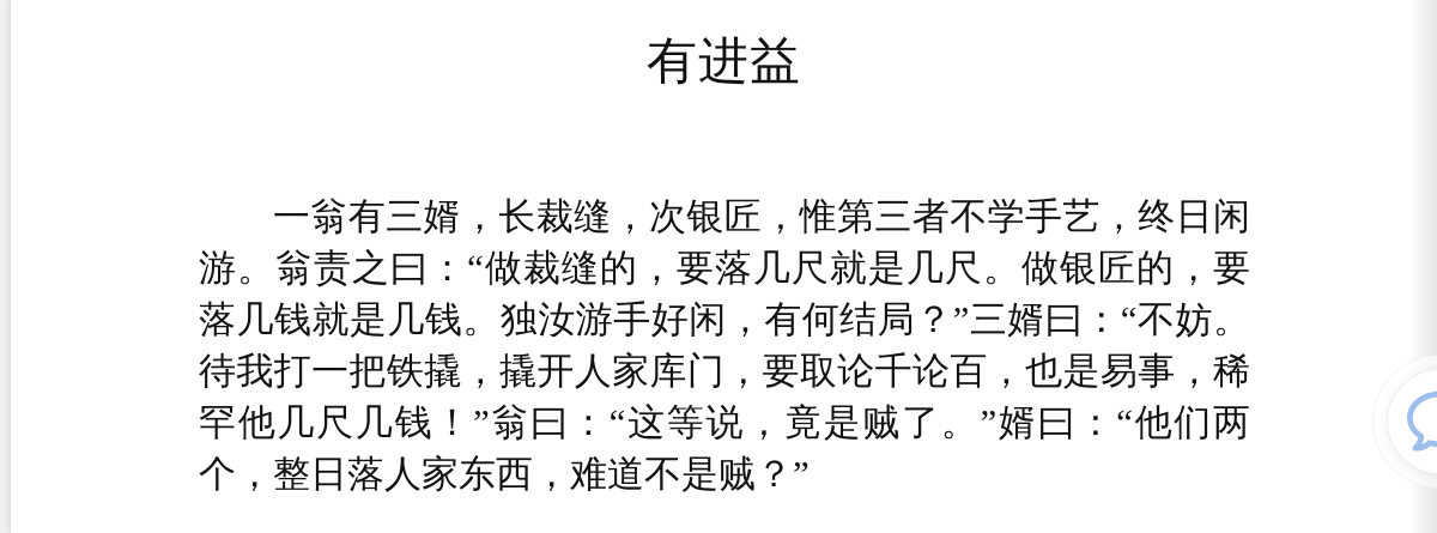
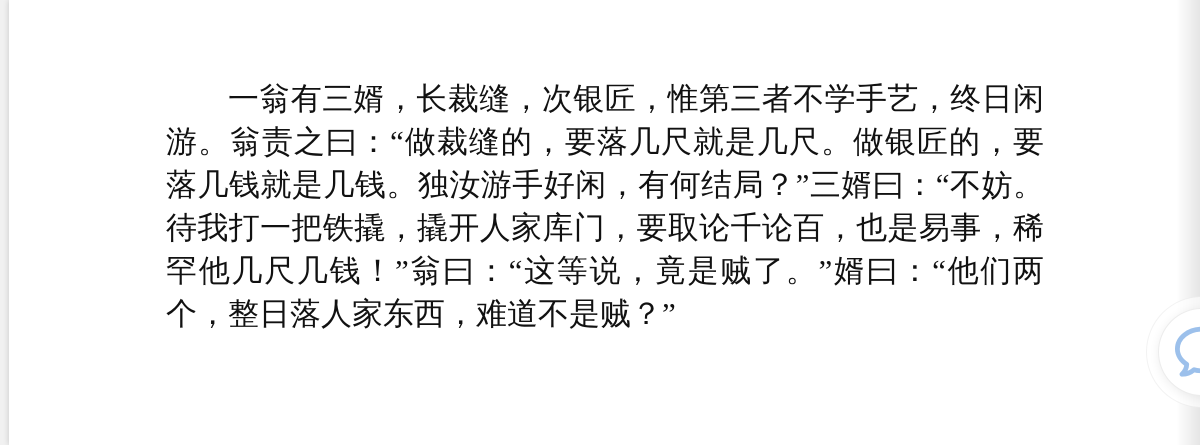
- 有进益
  一翁有三婿，长裁缝，次银匠，惟第三者不学手艺，终日闲游。翁责之曰：“做裁缝的，要落几尺就是几尺。做银匠的，要落几钱就是几钱。独汝游手好闲，有何结局？”三婿曰：“不妨。待我打一把铁撬，撬开人家库门，要取论千论百，也是易事，稀罕他几尺几钱！”翁曰：“这等说，竟是贼了。”婿曰：“他们两个，整日落人家东西，难道不是贼？”
